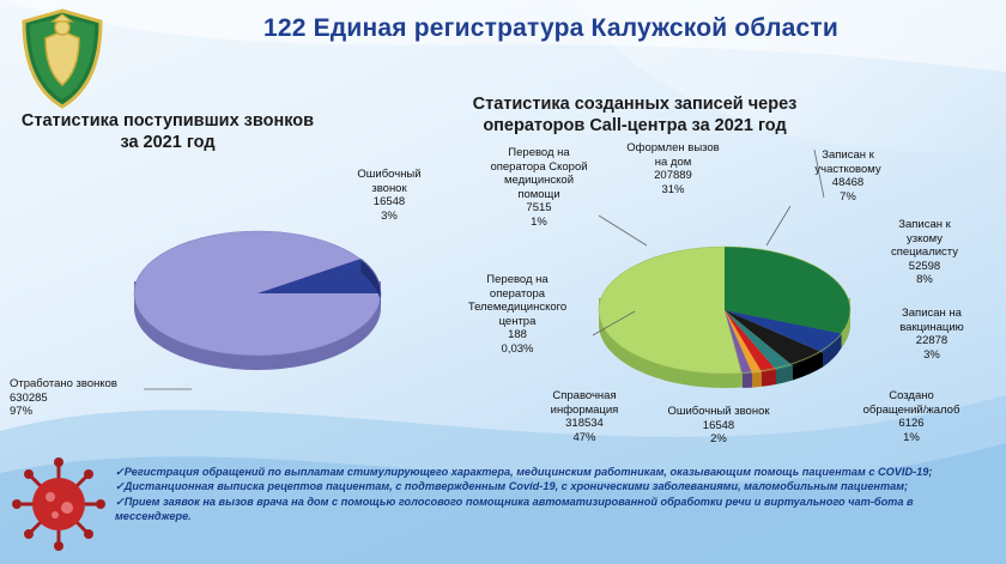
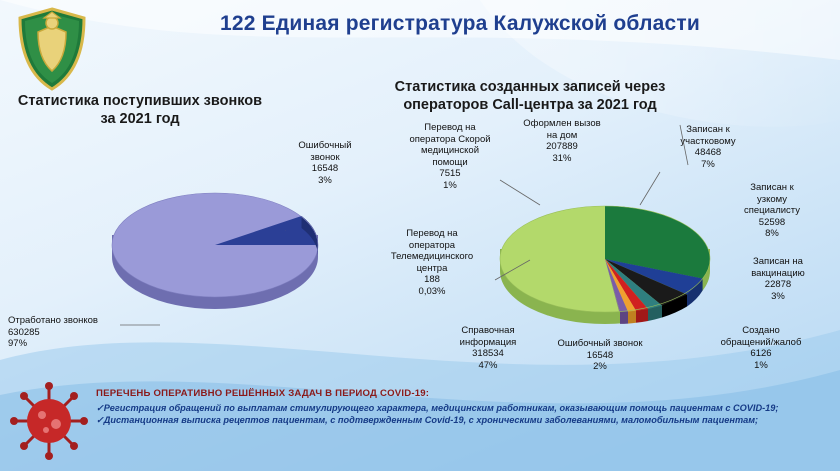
  122 Единая регистратура Калужской области
  Статистика поступивших звонков
  за 2021 год
  Отработано звонков
  630285
  97%
  Ошибочный
  звонок
  16548
  3%
  Статистика созданных записей через
  операторов Call-центра за 2021 год
  Перевод на
  оператора Скорой
  медицинской
  помощи
  7515
  1%
  Оформлен вызов
  на дом
  207889
  31%
  Записан к
  участковому
  48468
  7%
  Записан к
  узкому
  специалисту
  52598
  8%
  Записан на
  вакцинацию
  22878
  3%
  Создано
  обращений/жалоб
  6126
  1%
  Ошибочный звонок
  16548
  2%
  Справочная
  информация
  318534
  47%
  Перевод на
  оператора
  Телемедицинского
  центра
  188
  0,03%
+ ПЕРЕЧЕНЬ ОПЕРАТИВНО РЕШЁННЫХ ЗАДАЧ В ПЕРИОД COVID-19:
  ✓Регистрация обращений по выплатам стимулирующего характера, медицинским работникам, оказывающим помощь пациентам с COVID-19;
  ✓Дистанционная выписка рецептов пациентам, с подтвержденным Covid-19, с хроническими заболеваниями, маломобильным пациентам;
- ✓Прием заявок на вызов врача на дом с помощью голосового помощника автоматизированной обработки речи и виртуального чат-бота в мессенджере.
